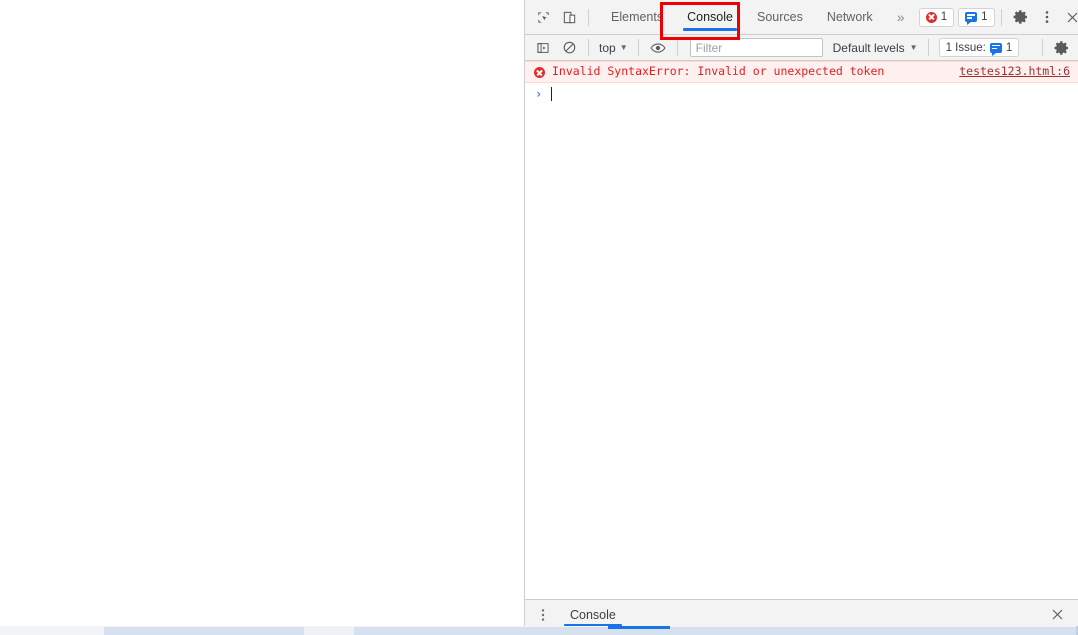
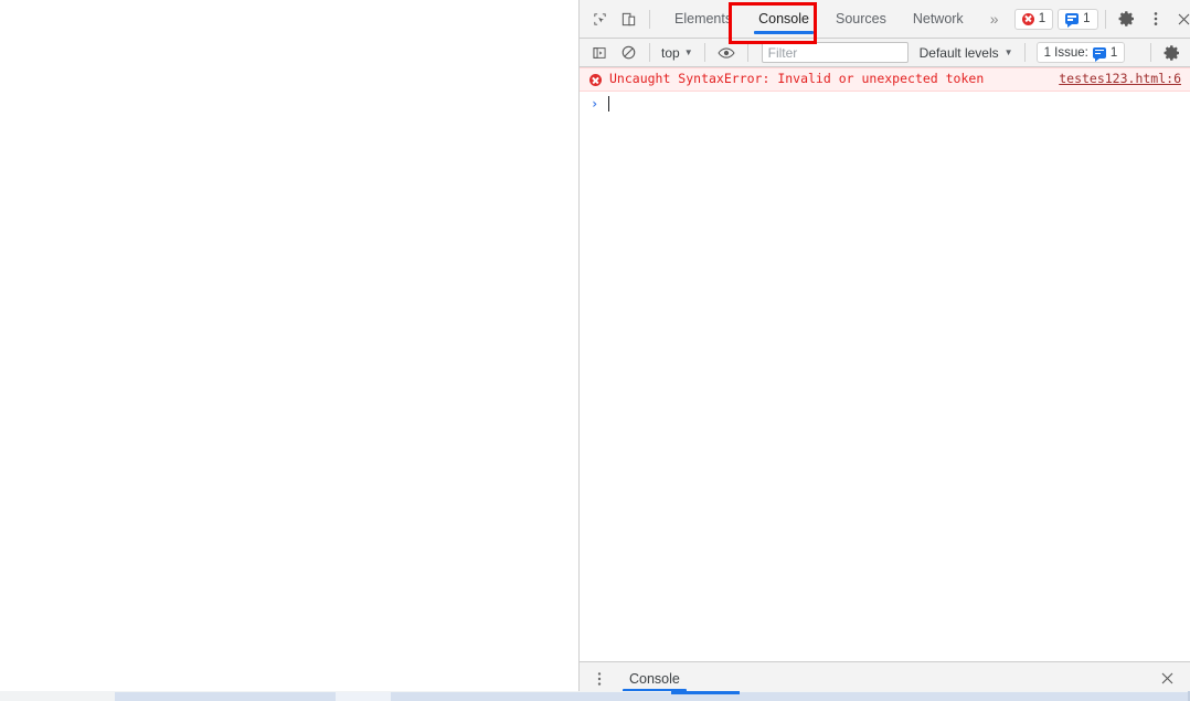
  Elements
  Console
  Sources
  Network
  »
  1
  1
  top
  ▼
  Filter
  Default levels
  ▼
  1 Issue:
  1
- Invalid SyntaxError: Invalid or unexpected token
+ Uncaught SyntaxError: Invalid or unexpected token
  testes123.html:6
  ›
  Console
